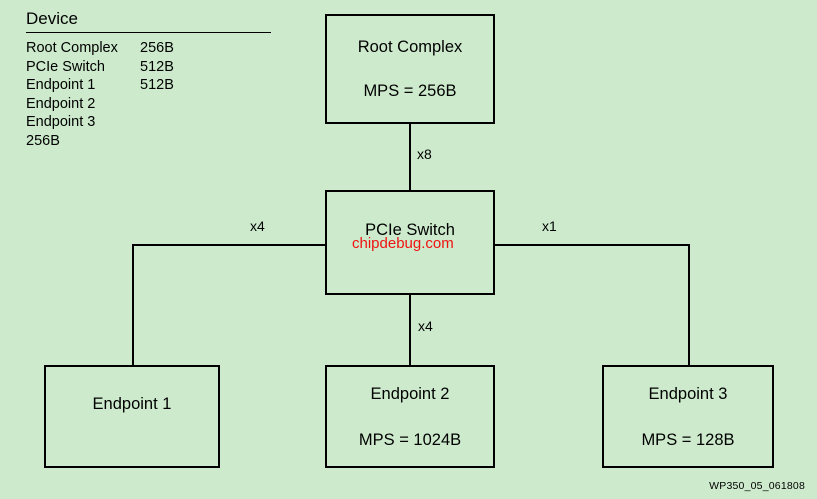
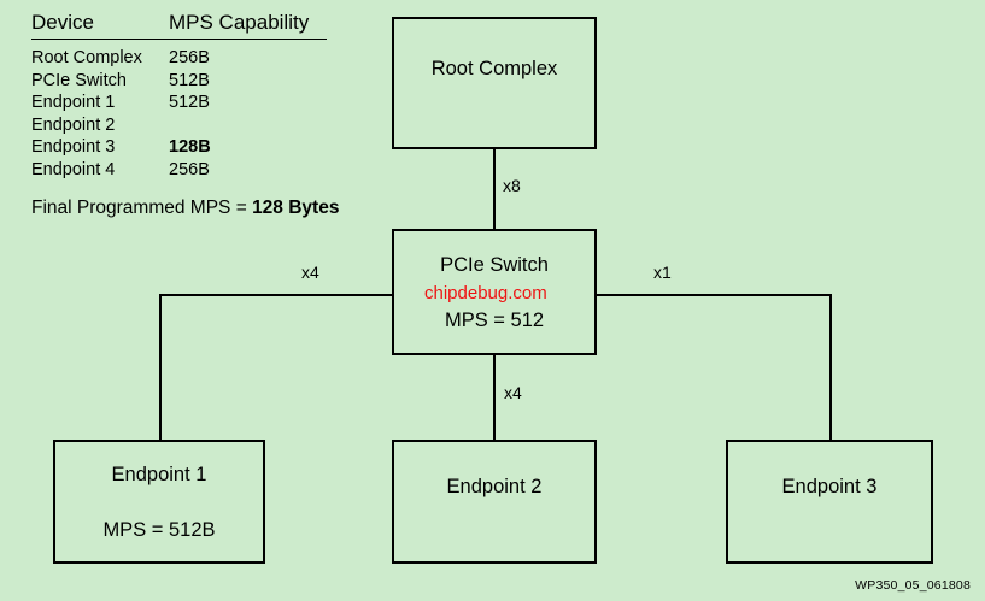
  Device
+ MPS Capability
  Root Complex
  256B
  PCIe Switch
  512B
  Endpoint 1
  512B
  Endpoint 2
  Endpoint 3
+ 128B
+ Endpoint 4
  256B
+ Final Programmed MPS = 128 Bytes
  x8
  x4
  x1
  x4
  Root Complex
- MPS = 256B
  PCIe Switch
+ MPS = 512
  Endpoint 1
+ MPS = 512B
  Endpoint 2
- MPS = 1024B
  Endpoint 3
- MPS = 128B
  chipdebug.com
  WP350_05_061808
